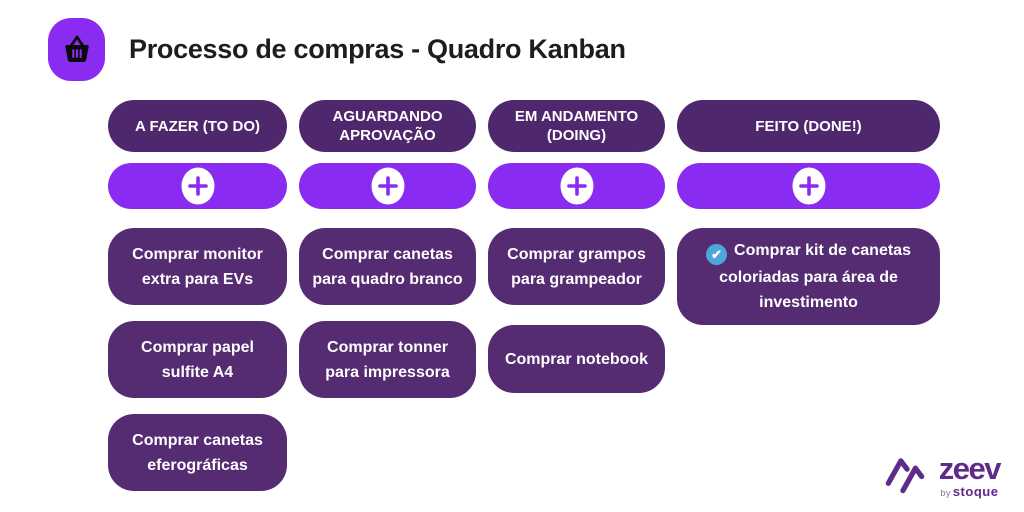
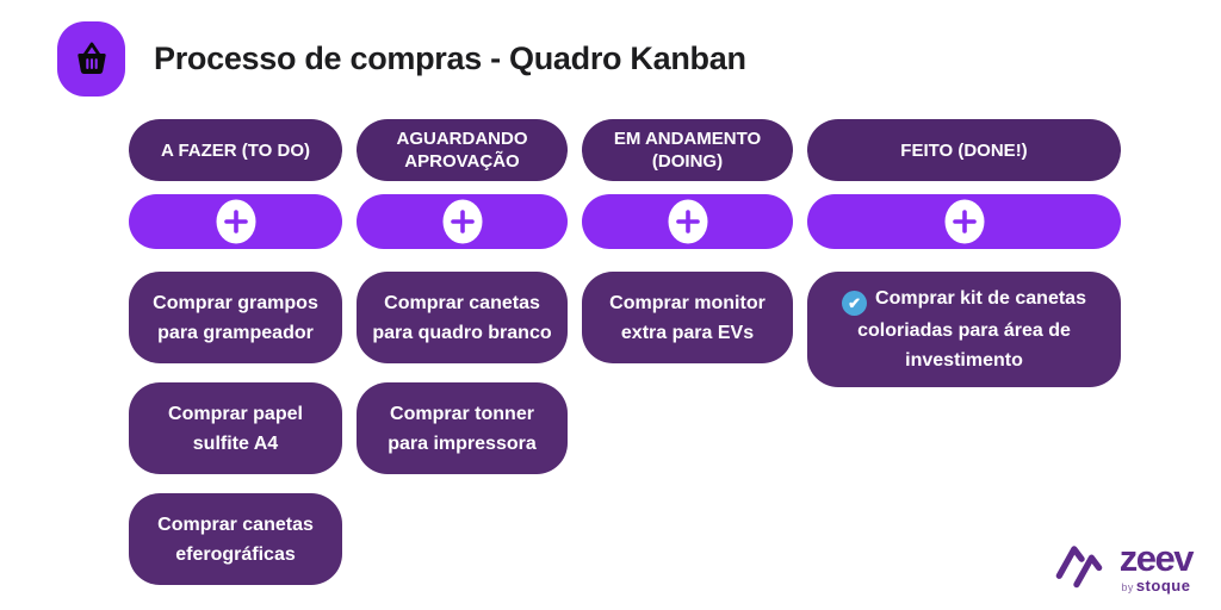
  Processo de compras - Quadro Kanban
  A FAZER (TO DO)
- Comprar monitor extra para EVs
+ Comprar grampos para grampeador
  Comprar papel sulfite A4
  Comprar canetas eferográficas
  AGUARDANDO APROVAÇÃO
  Comprar canetas para quadro branco
  Comprar tonner para impressora
  EM ANDAMENTO (DOING)
- Comprar grampos para grampeador
+ Comprar monitor extra para EVs
- Comprar notebook
  FEITO (DONE!)
  ✔ Comprar kit de canetas coloriadas para área de investimento
  zeev
  by stoque
